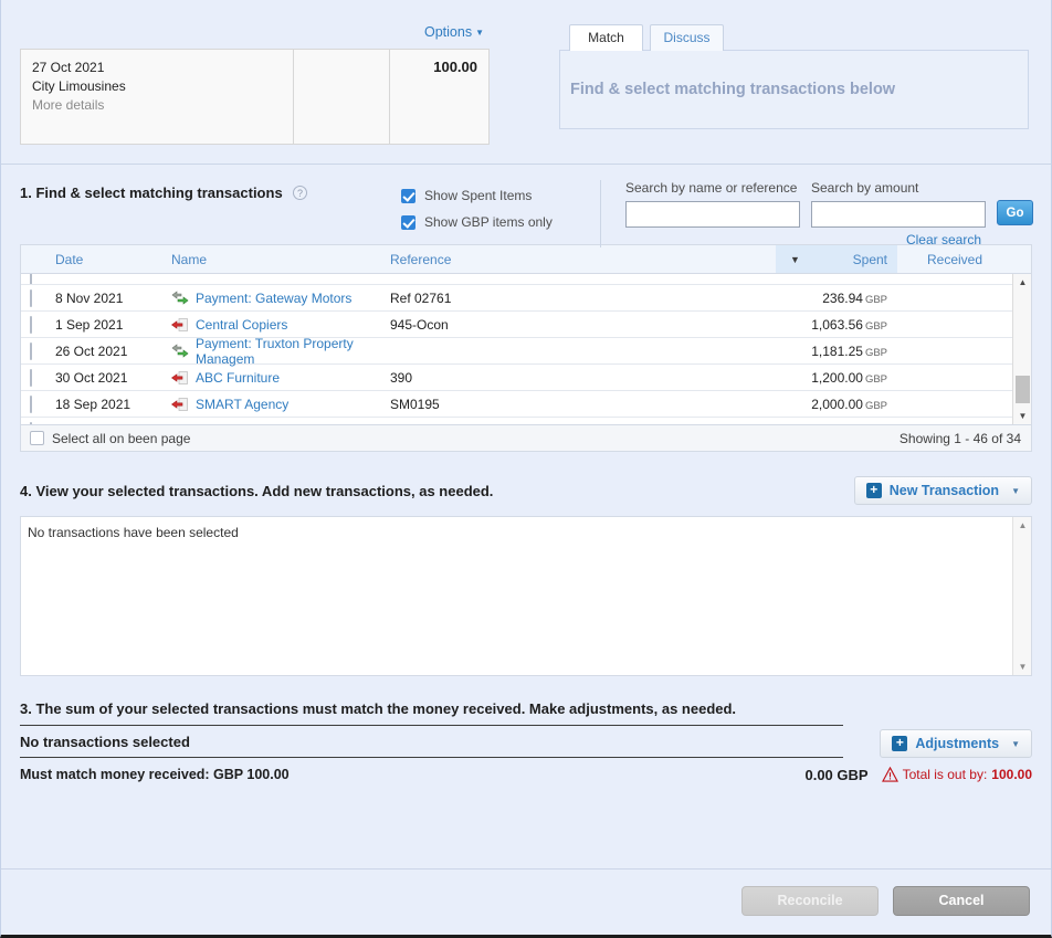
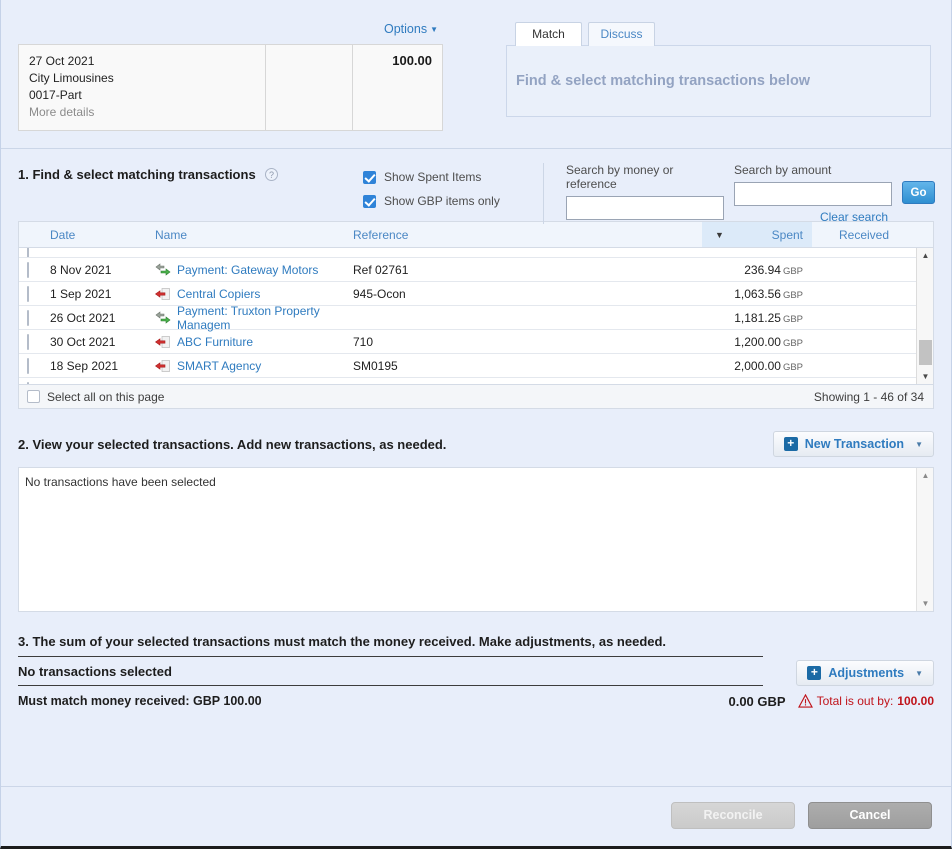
  Options ▼
  27 Oct 2021
  City Limousines
+ 0017-Part
  More details
  100.00
  Match
  Discuss
  Find & select matching transactions below
  1. Find & select matching transactions ?
  Show Spent Items
  Show GBP items only
- Search by name or reference
+ Search by money or reference
  Search by amount
  Clear search
  Go
  Date
  Name
  Reference
  ▼
  Spent
  Received
  8 Nov 2021
  Payment: Gateway Motors
  Ref 02761
  236.94 GBP
  1 Sep 2021
  Central Copiers
  945-Ocon
  1,063.56 GBP
  26 Oct 2021
  Payment: Truxton Property Managem
  1,181.25 GBP
  30 Oct 2021
  ABC Furniture
- 390
+ 710
  1,200.00 GBP
  18 Sep 2021
  SMART Agency
  SM0195
  2,000.00 GBP
  ▲
  ▼
- Select all on been page
+ Select all on this page
  Showing 1 - 46 of 34
- 4. View your selected transactions. Add new transactions, as needed.
+ 2. View your selected transactions. Add new transactions, as needed.
  +
  New Transaction
  ▼
  No transactions have been selected
  ▲
  ▼
  3. The sum of your selected transactions must match the money received. Make adjustments, as needed.
  No transactions selected
  Must match money received: GBP 100.00
  0.00 GBP
  Total is out by:
  100.00
  +
  Adjustments
  ▼
  Reconcile
  Cancel
